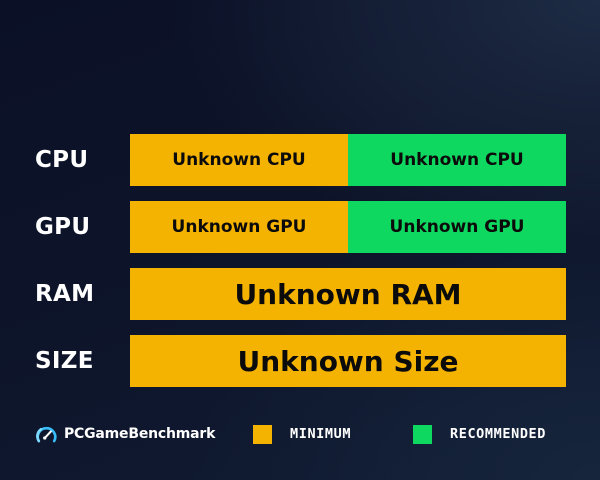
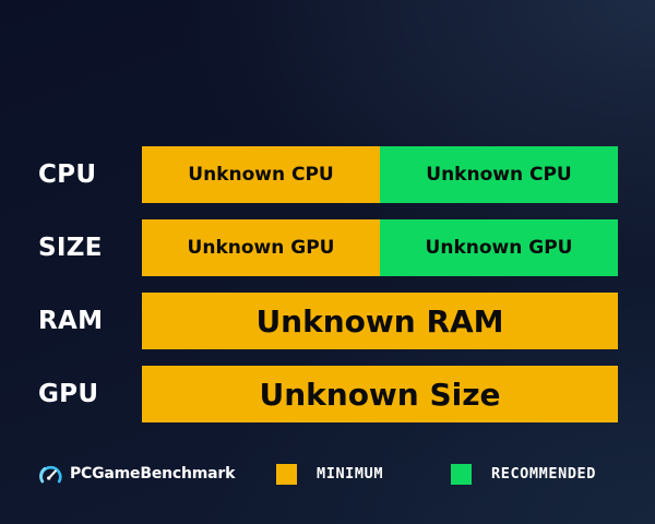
  CPU
  Unknown CPU
  Unknown CPU
- GPU
+ SIZE
  Unknown GPU
  Unknown GPU
  RAM
  Unknown RAM
- SIZE
+ GPU
  Unknown Size
  PCGameBenchmark
  MINIMUM
  RECOMMENDED
